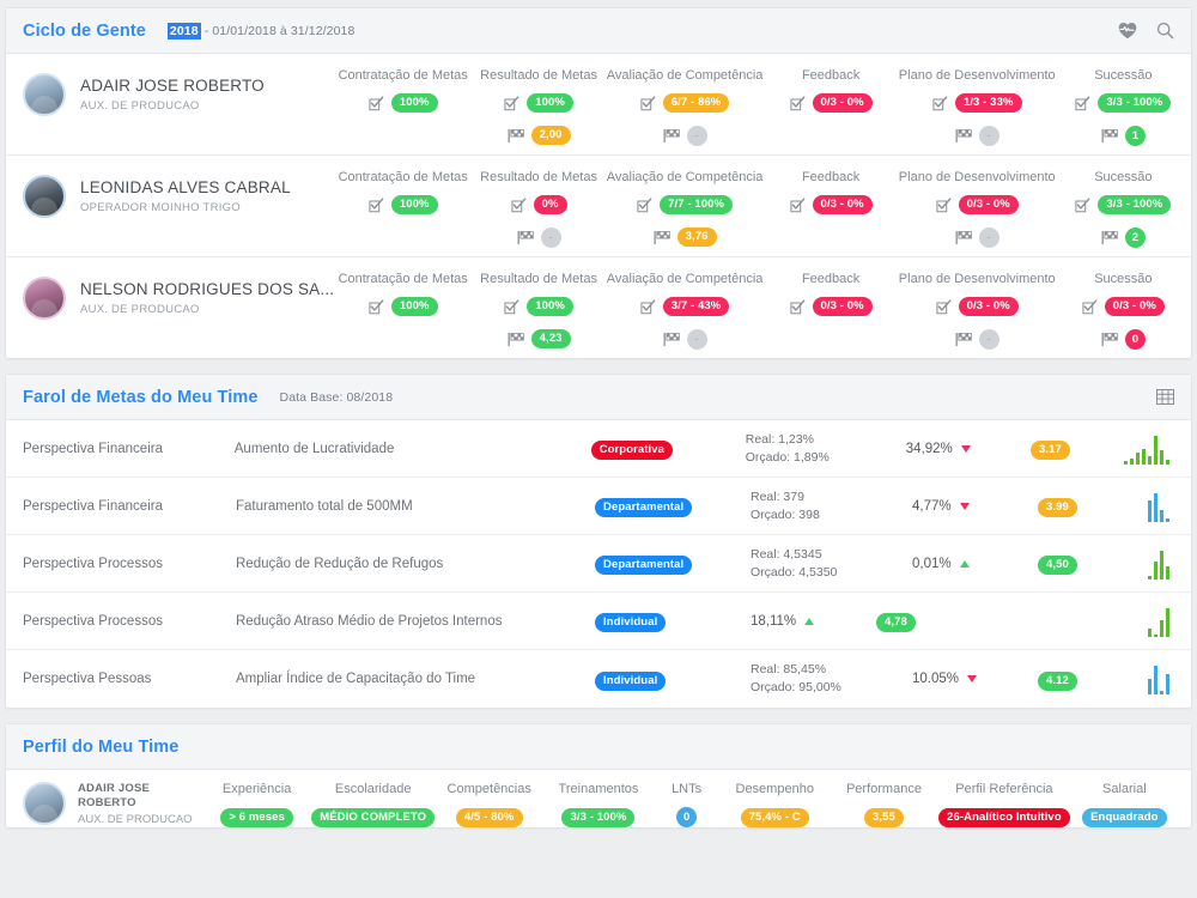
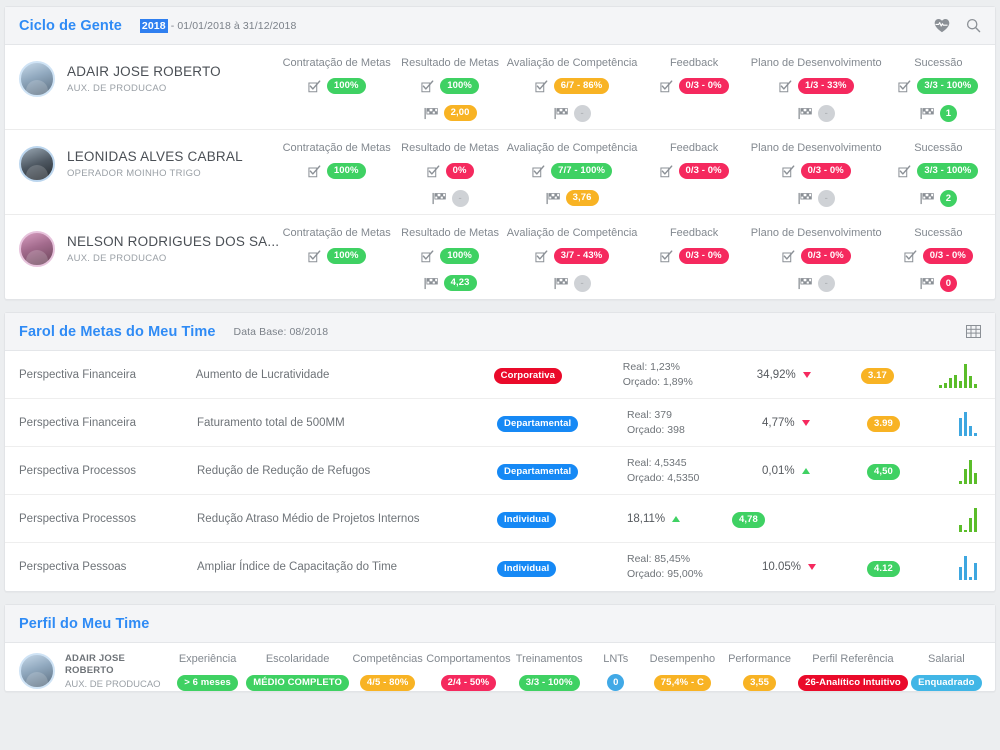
  Ciclo de Gente
  2018 - 01/01/2018 à 31/12/2018
  ADAIR JOSE ROBERTO
  AUX. DE PRODUCAO
  Contratação de Metas
  100%
  Resultado de Metas
  100%
  2,00
  Avaliação de Competência
  6/7 - 86%
  -
  Feedback
  0/3 - 0%
  Plano de Desenvolvimento
  1/3 - 33%
  -
  Sucessão
  3/3 - 100%
  1
  LEONIDAS ALVES CABRAL
  OPERADOR MOINHO TRIGO
  Contratação de Metas
  100%
  Resultado de Metas
  0%
  -
  Avaliação de Competência
  7/7 - 100%
  3,76
  Feedback
  0/3 - 0%
  Plano de Desenvolvimento
  0/3 - 0%
  -
  Sucessão
  3/3 - 100%
  2
  NELSON RODRIGUES DOS SA...
  AUX. DE PRODUCAO
  Contratação de Metas
  100%
  Resultado de Metas
  100%
  4,23
  Avaliação de Competência
  3/7 - 43%
  -
  Feedback
  0/3 - 0%
  Plano de Desenvolvimento
  0/3 - 0%
  -
  Sucessão
  0/3 - 0%
  0
  Farol de Metas do Meu Time
  Data Base: 08/2018
  Perspectiva Financeira
  Aumento de Lucratividade
  Corporativa
  Real: 1,23%
  Orçado: 1,89%
  34,92%
  3.17
  Perspectiva Financeira
  Faturamento total de 500MM
  Departamental
  Real: 379
  Orçado: 398
  4,77%
  3.99
  Perspectiva Processos
  Redução de Redução de Refugos
  Departamental
  Real: 4,5345
  Orçado: 4,5350
  0,01%
  4,50
  Perspectiva Processos
  Redução Atraso Médio de Projetos Internos
  Individual
  18,11%
  4,78
  Perspectiva Pessoas
  Ampliar Índice de Capacitação do Time
  Individual
  Real: 85,45%
  Orçado: 95,00%
  10.05%
  4.12
  Perfil do Meu Time
  ADAIR JOSE ROBERTO
  AUX. DE PRODUCAO
  Experiência
  > 6 meses
  Escolaridade
  MÉDIO COMPLETO
  Competências
  4/5 - 80%
+ Comportamentos
+ 2/4 - 50%
  Treinamentos
  3/3 - 100%
  LNTs
  0
  Desempenho
  75,4% - C
  Performance
  3,55
  Perfil Referência
  26-Analítico Intuitivo
  Salarial
  Enquadrado
